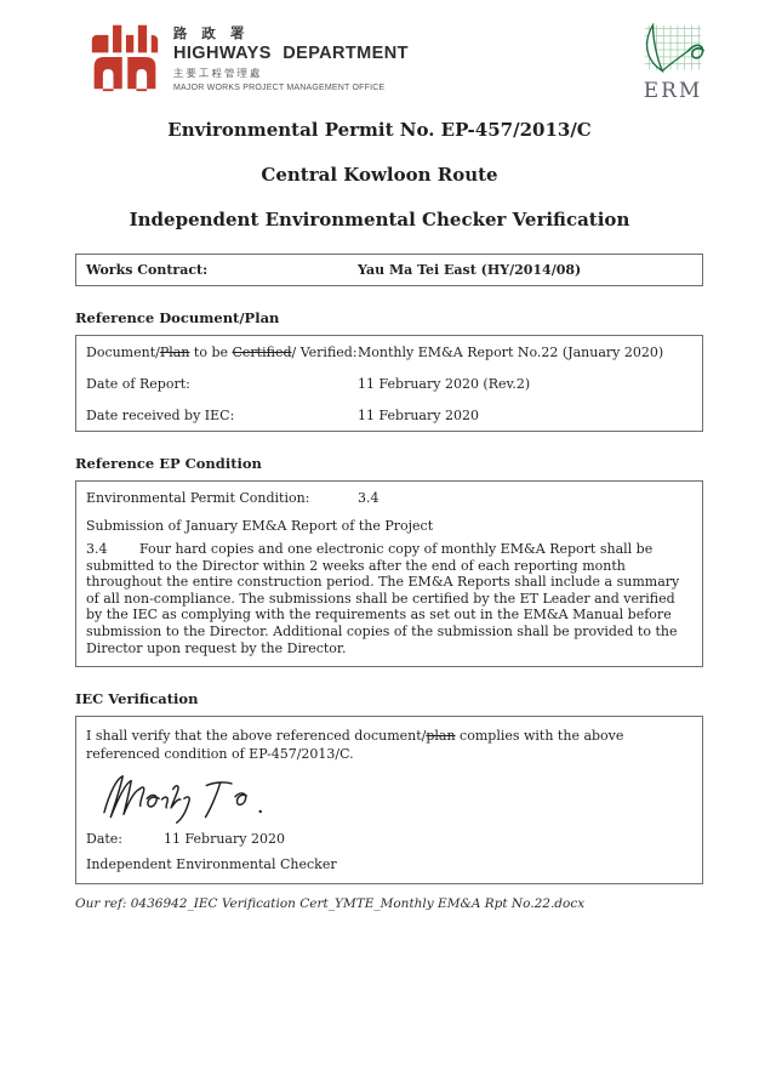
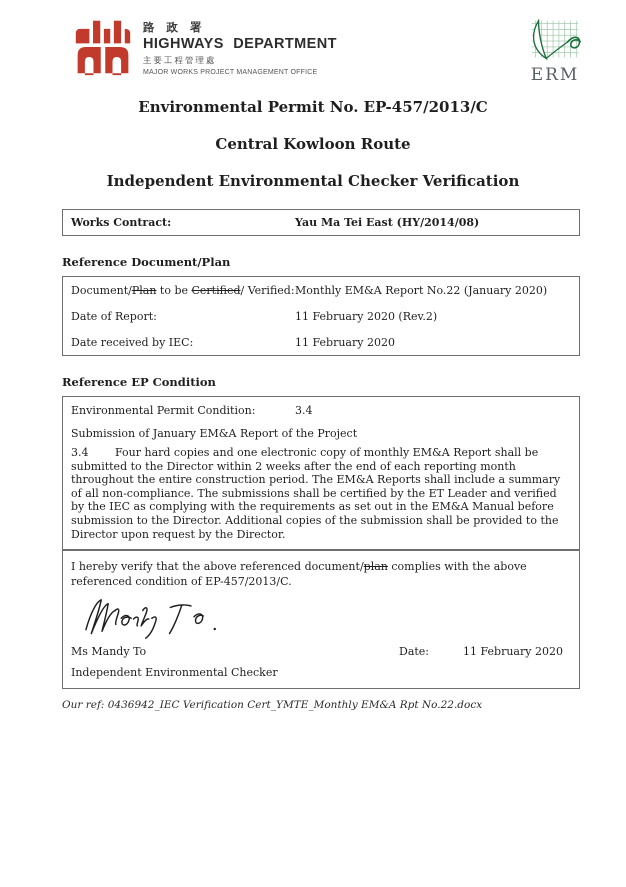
  路 政 署
  HIGHWAYS DEPARTMENT
  主要工程管理處
  ERM
  Environmental Permit No. EP-457/2013/C
  Central Kowloon Route
  Independent Environmental Checker Verification
  Works Contract: Yau Ma Tei East (HY/2014/08)
  Reference Document/Plan
  Document/Plan to be Certified/ Verified:Monthly EM&A Report No.22 (January 2020)
  Date of Report: 11 February 2020 (Rev.2)
  Date received by IEC: 11 February 2020
  Reference EP Condition
  Environmental Permit Condition: 3.4
  Submission of January EM&A Report of the Project
  3.4 Four hard copies and one electronic copy of monthly EM&A Report shall be submitted to the Director within 2 weeks after the end of each reporting month throughout the entire construction period. The EM&A Reports shall include a summary of all non-compliance. The submissions shall be certified by the ET Leader and verified by the IEC as complying with the requirements as set out in the EM&A Manual before submission to the Director. Additional copies of the submission shall be provided to the Director upon request by the Director.
- IEC Verification
- I shall verify that the above referenced document/plan complies with the above referenced condition of EP-457/2013/C.
+ I hereby verify that the above referenced document/plan complies with the above referenced condition of EP-457/2013/C.
+ Ms Mandy To
  Date:
  11 February 2020
  Independent Environmental Checker
  Our ref: 0436942_IEC Verification Cert_YMTE_Monthly EM&A Rpt No.22.docx
